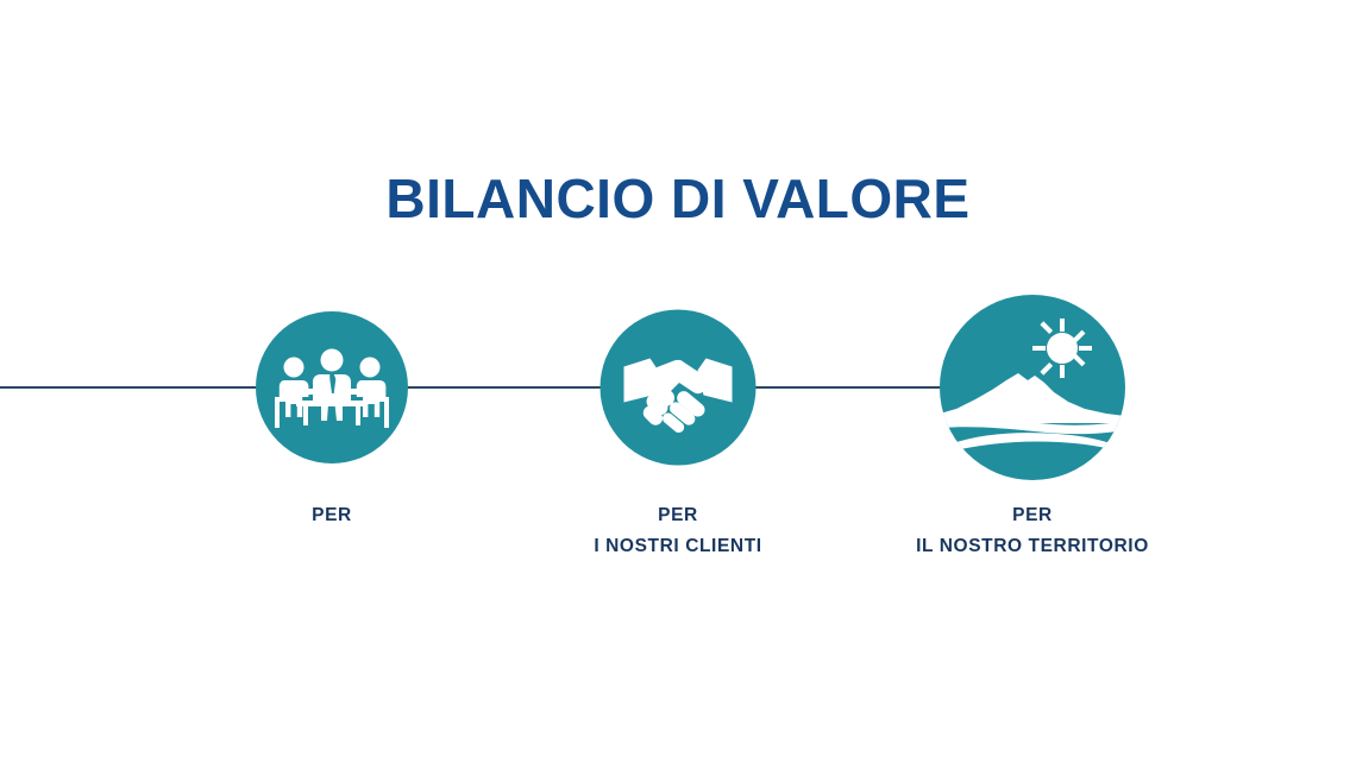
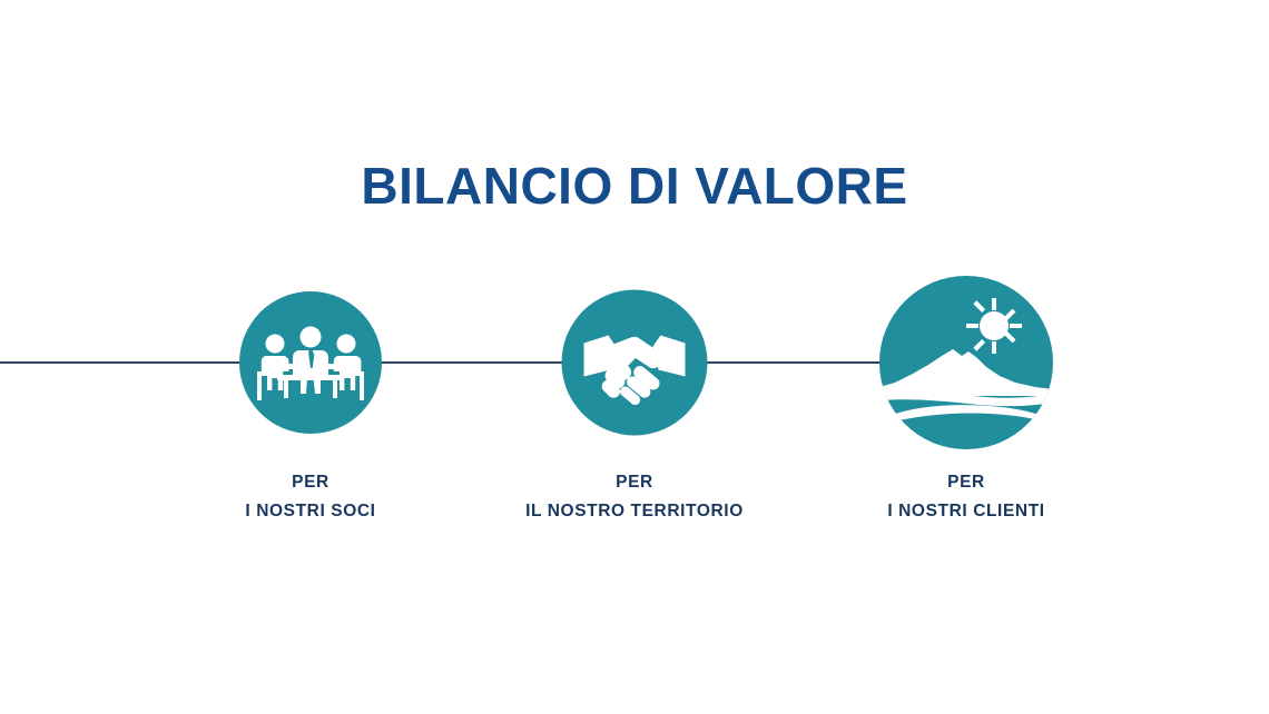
  BILANCIO DI VALORE
  PER
+ I NOSTRI SOCI
  PER
- I NOSTRI CLIENTI
+ IL NOSTRO TERRITORIO
  PER
- IL NOSTRO TERRITORIO
+ I NOSTRI CLIENTI
